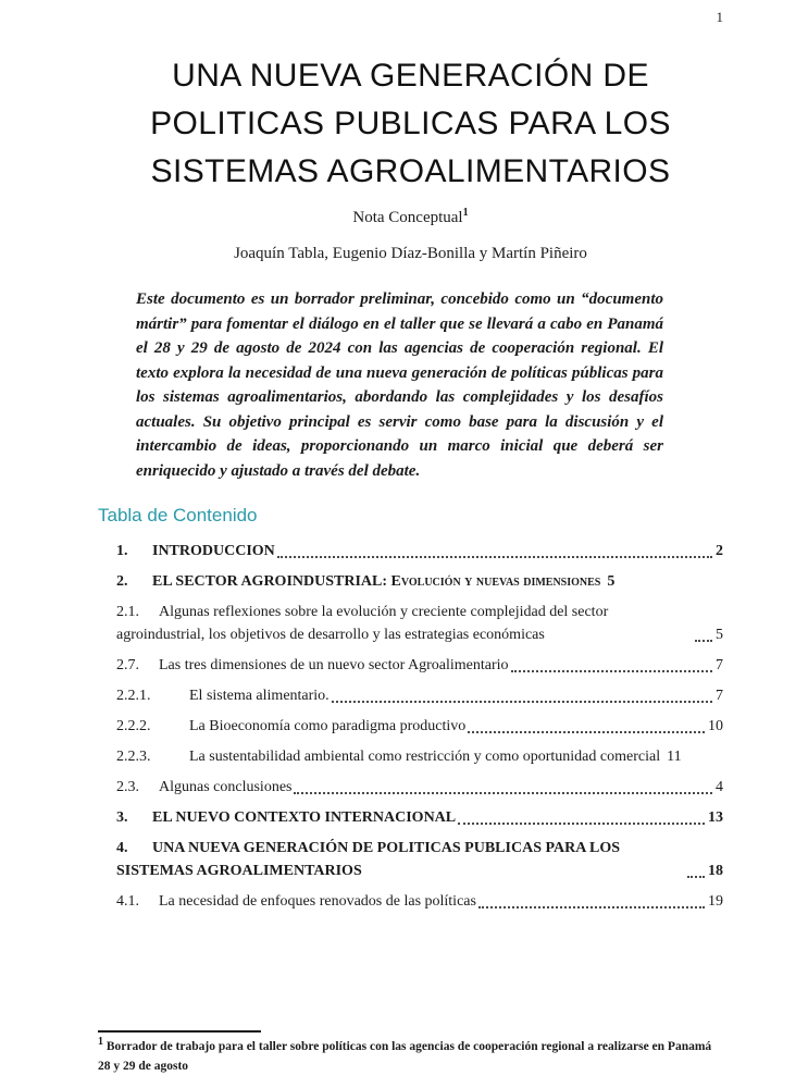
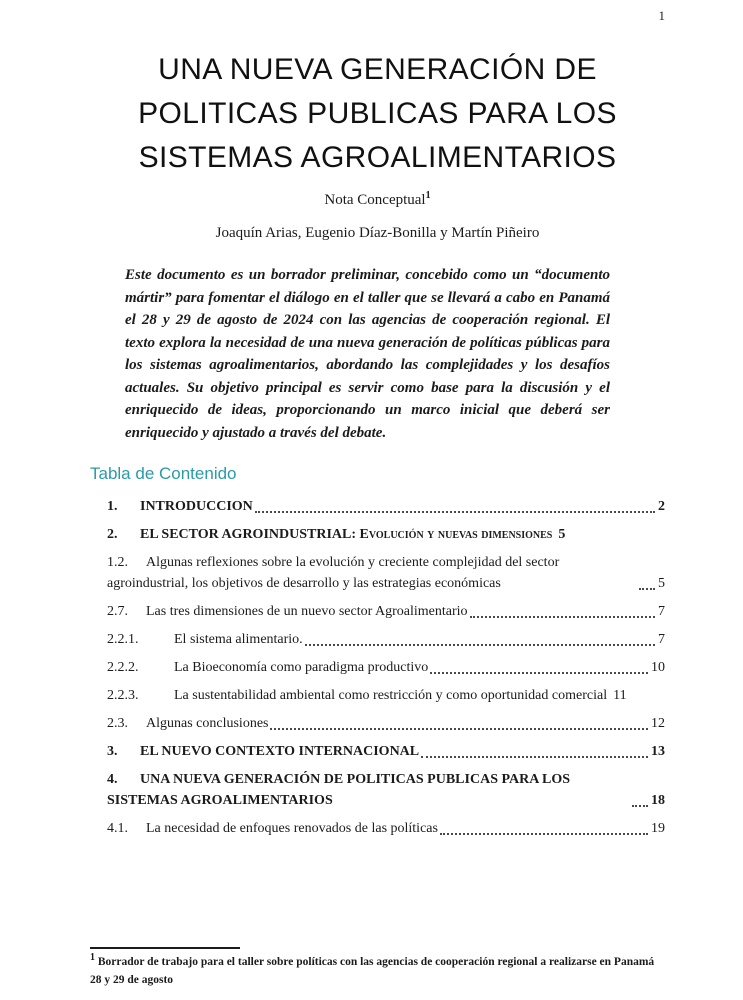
  1
  UNA NUEVA GENERACIÓN DE
  POLITICAS PUBLICAS PARA LOS
  SISTEMAS AGROALIMENTARIOS
  Nota Conceptual1
- Joaquín Tabla, Eugenio Díaz-Bonilla y Martín Piñeiro
+ Joaquín Arias, Eugenio Díaz-Bonilla y Martín Piñeiro
- Este documento es un borrador preliminar, concebido como un “documento mártir” para fomentar el diálogo en el taller que se llevará a cabo en Panamá el 28 y 29 de agosto de 2024 con las agencias de cooperación regional. El texto explora la necesidad de una nueva generación de políticas públicas para los sistemas agroalimentarios, abordando las complejidades y los desafíos actuales. Su objetivo principal es servir como base para la discusión y el intercambio de ideas, proporcionando un marco inicial que deberá ser enriquecido y ajustado a través del debate.
+ Este documento es un borrador preliminar, concebido como un “documento mártir” para fomentar el diálogo en el taller que se llevará a cabo en Panamá el 28 y 29 de agosto de 2024 con las agencias de cooperación regional. El texto explora la necesidad de una nueva generación de políticas públicas para los sistemas agroalimentarios, abordando las complejidades y los desafíos actuales. Su objetivo principal es servir como base para la discusión y el enriquecido de ideas, proporcionando un marco inicial que deberá ser enriquecido y ajustado a través del debate.
  Tabla de Contenido
  1. INTRODUCCION
  2
  2. EL SECTOR AGROINDUSTRIAL: Evolución y nuevas dimensiones 5
- 2.1. Algunas reflexiones sobre la evolución y creciente complejidad del sector agroindustrial, los objetivos de desarrollo y las estrategias económicas
+ 1.2. Algunas reflexiones sobre la evolución y creciente complejidad del sector agroindustrial, los objetivos de desarrollo y las estrategias económicas
  5
  2.7. Las tres dimensiones de un nuevo sector Agroalimentario
  7
  2.2.1. El sistema alimentario.
  7
  2.2.2. La Bioeconomía como paradigma productivo
  10
  2.2.3. La sustentabilidad ambiental como restricción y como oportunidad comercial 11
  2.3. Algunas conclusiones
- 4
+ 12
  3. EL NUEVO CONTEXTO INTERNACIONAL
  13
  4. UNA NUEVA GENERACIÓN DE POLITICAS PUBLICAS PARA LOS SISTEMAS AGROALIMENTARIOS
  18
  4.1. La necesidad de enfoques renovados de las políticas
  19
  1 Borrador de trabajo para el taller sobre políticas con las agencias de cooperación regional a realizarse en Panamá 28 y 29 de agosto
